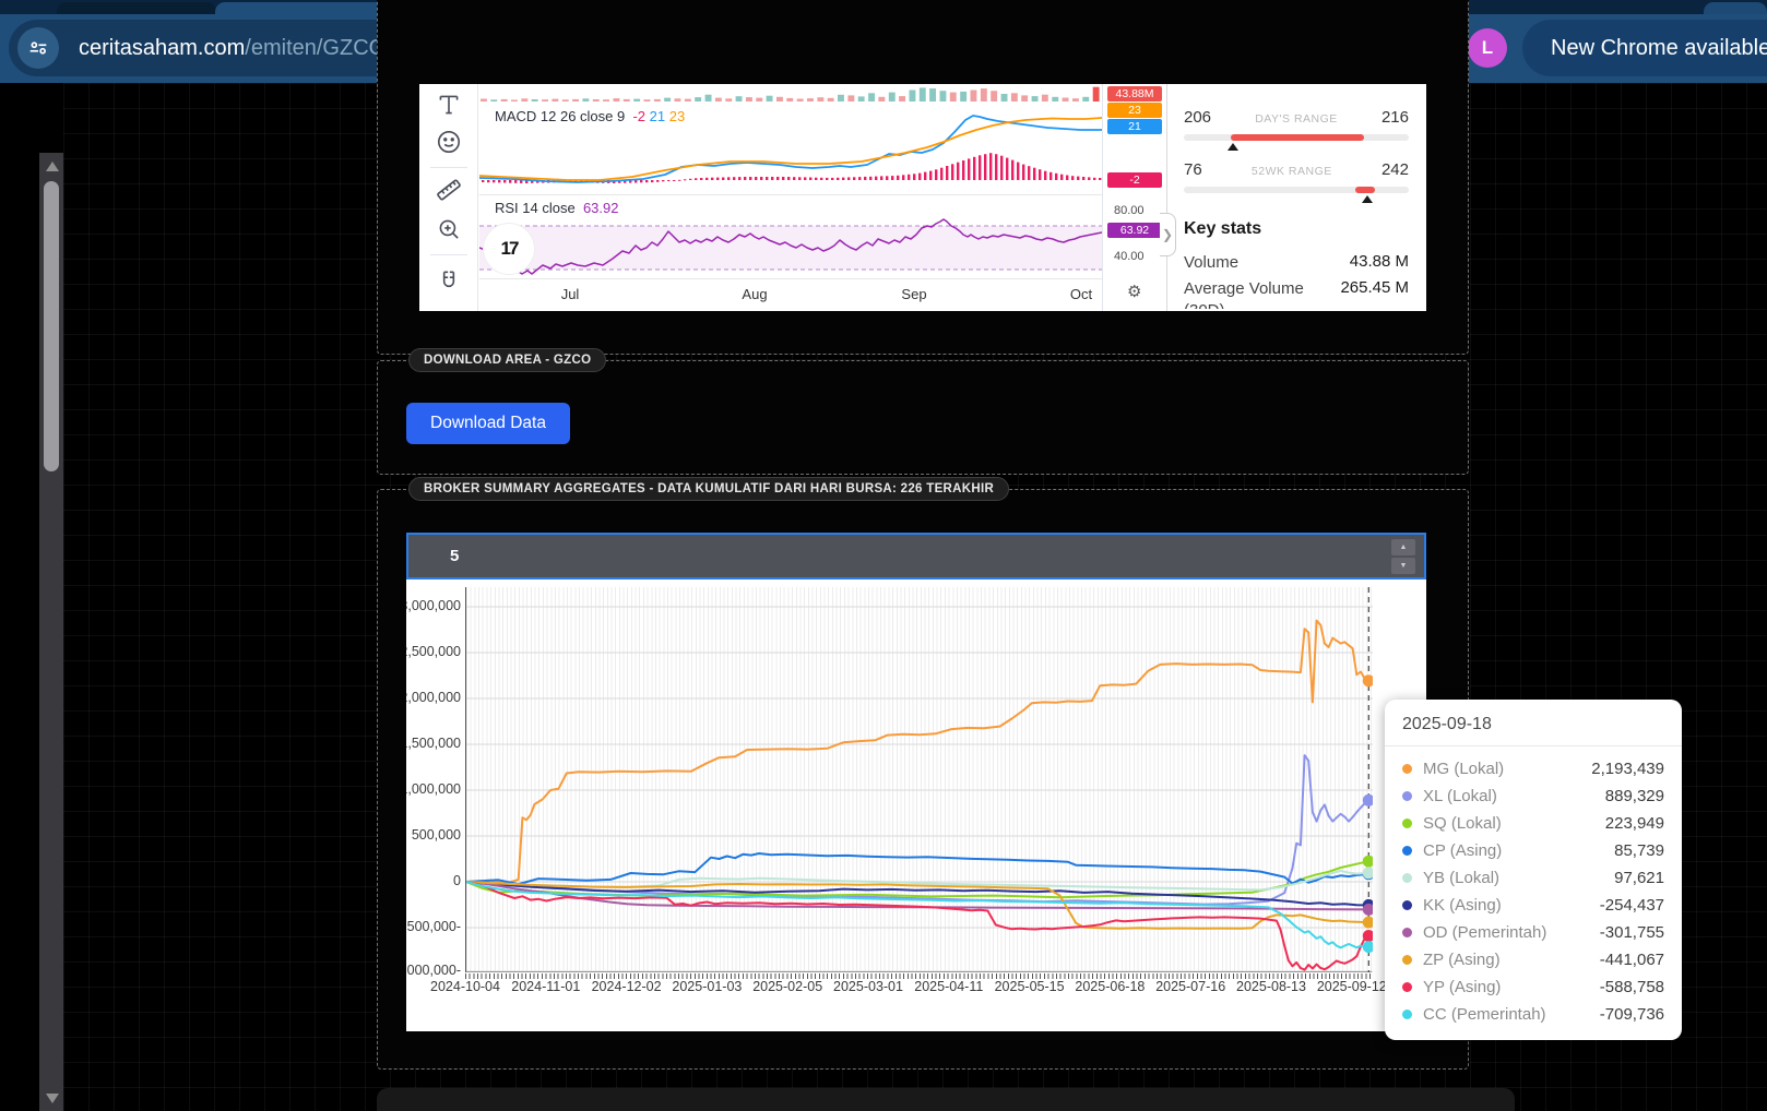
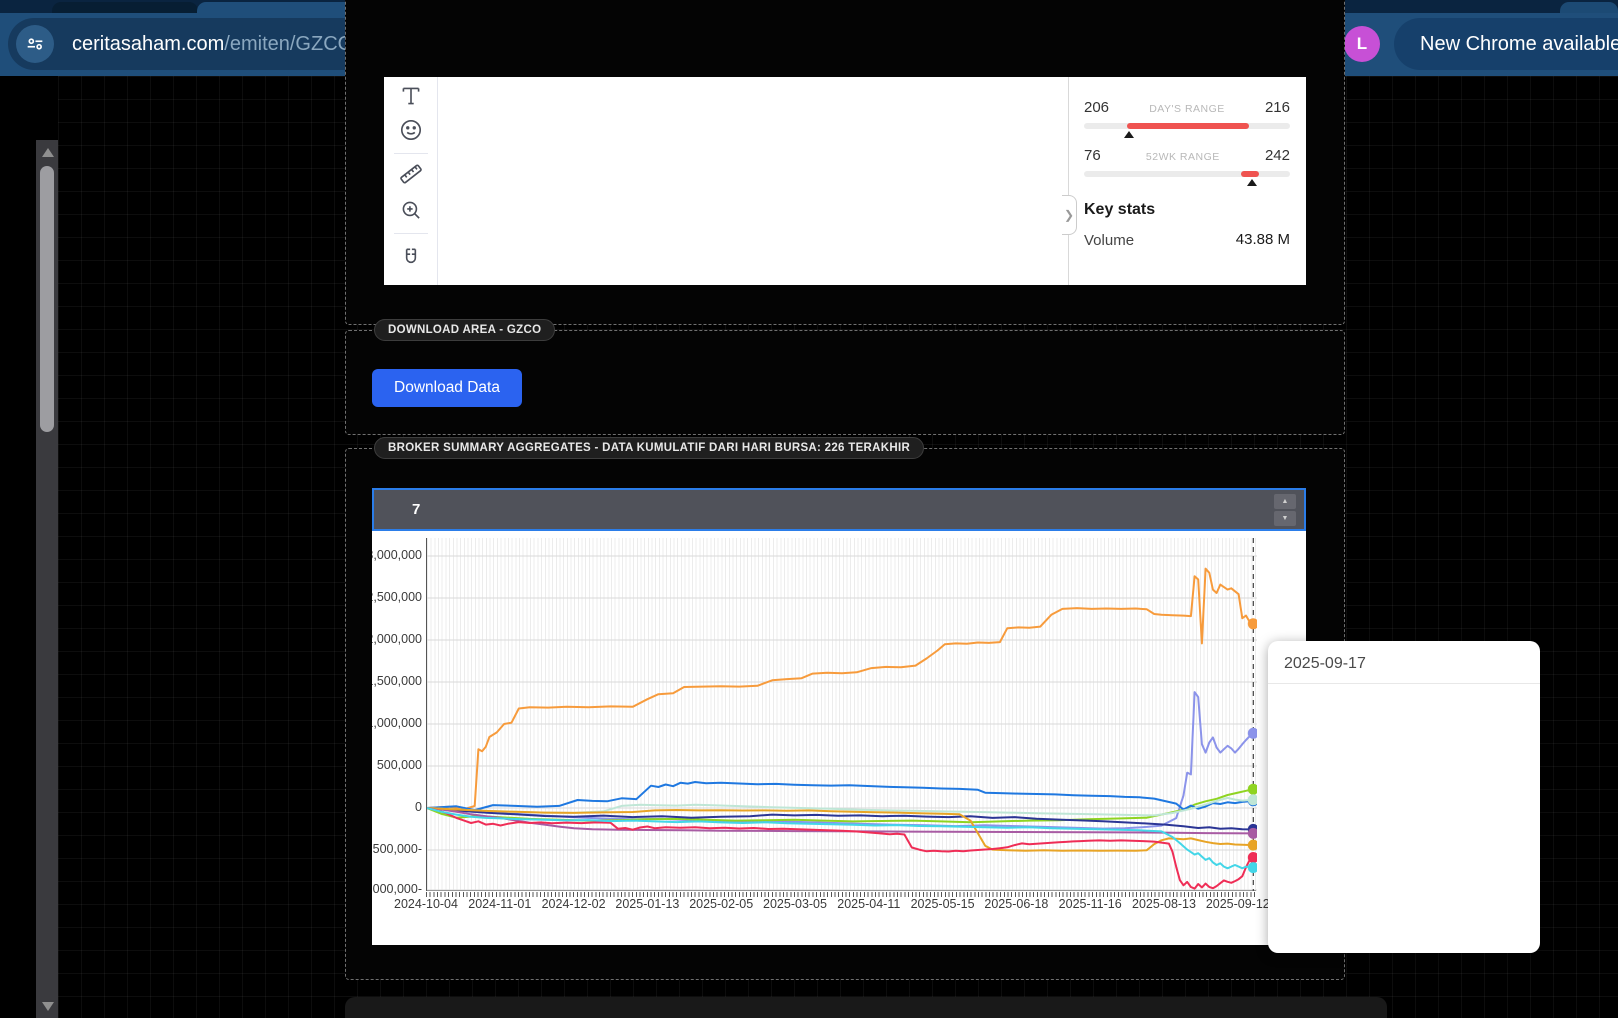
  ceritasaham.com/emiten/GZC
  L
  New Chrome available
- MACD 12 26 close 9 -2 21 23
- RSI 14 close 63.92
- 17
- Jul
- Aug
- Sep
- Oct
- 43.88M
- 23
- 21
- -2
- 80.00
- 63.92
- 40.00
- ⚙
  ❯
  206
  DAY'S RANGE
  216
  76
  52WK RANGE
  242
  Key stats
  Volume
  43.88 M
- Average Volume
- 265.45 M
  DOWNLOAD AREA - GZCO
  Download Data
  BROKER SUMMARY AGGREGATES - DATA KUMULATIF DARI HARI BURSA: 226 TERAKHIR
- 5
+ 7
  -000,000
  -500,000
  0
  500,000
  ,000,000
  ,500,000
  ,000,000
  ,500,000
  ,000,000
  2024-10-04
  2024-11-01
  2024-12-02
- 2025-01-03
+ 2025-01-13
  2025-02-05
- 2025-03-01
+ 2025-03-05
  2025-04-11
  2025-05-15
  2025-06-18
- 2025-07-16
+ 2025-11-16
  2025-08-13
  2025-09-12
- 2025-09-18
+ 2025-09-17
- MG (Lokal)
- 2,193,439
- XL (Lokal)
- 889,329
- SQ (Lokal)
- 223,949
- CP (Asing)
- 85,739
- YB (Lokal)
- 97,621
- KK (Asing)
- -254,437
- OD (Pemerintah)
- -301,755
- ZP (Asing)
- -441,067
- YP (Asing)
- -588,758
- CC (Pemerintah)
- -709,736
